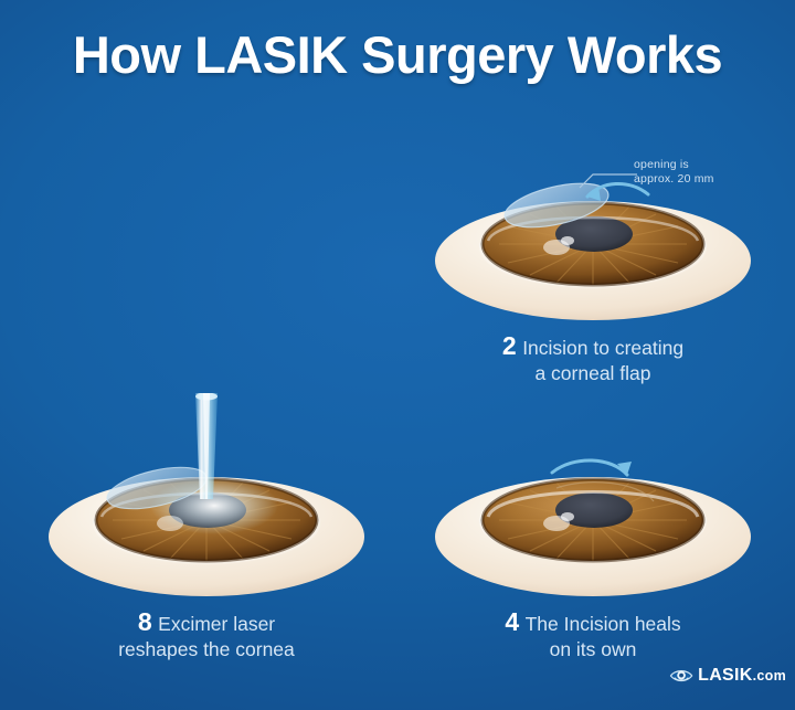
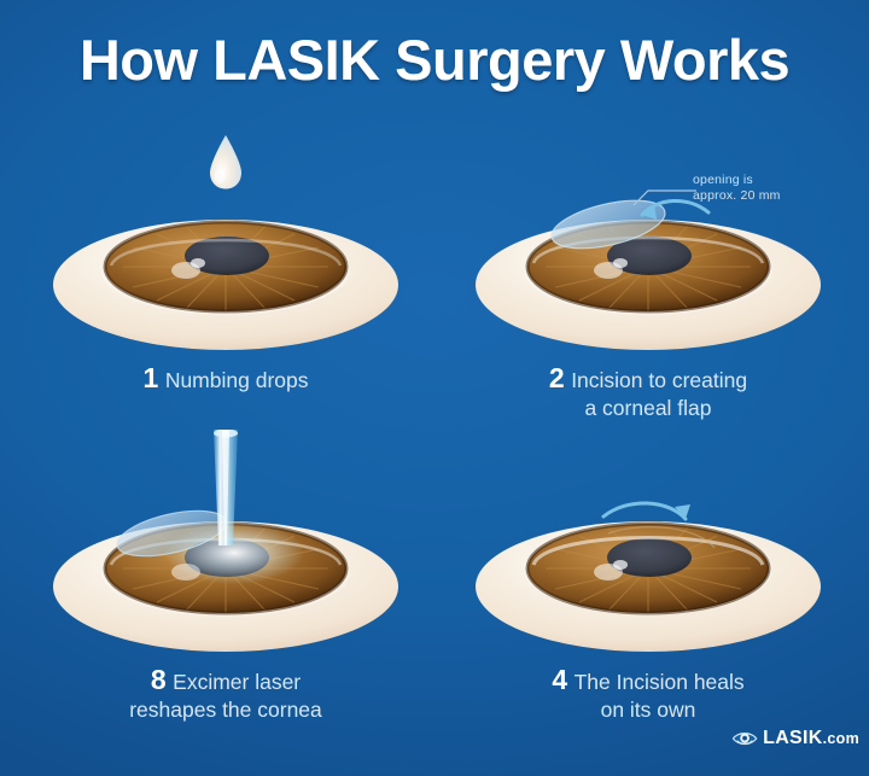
  How LASIK Surgery Works
+ 1 Numbing drops
  2 Incision to creating
  a corneal flap
  opening is
  approx. 20 mm
  8 Excimer laser
  reshapes the cornea
  4 The Incision heals
  on its own
  LASIK.com
